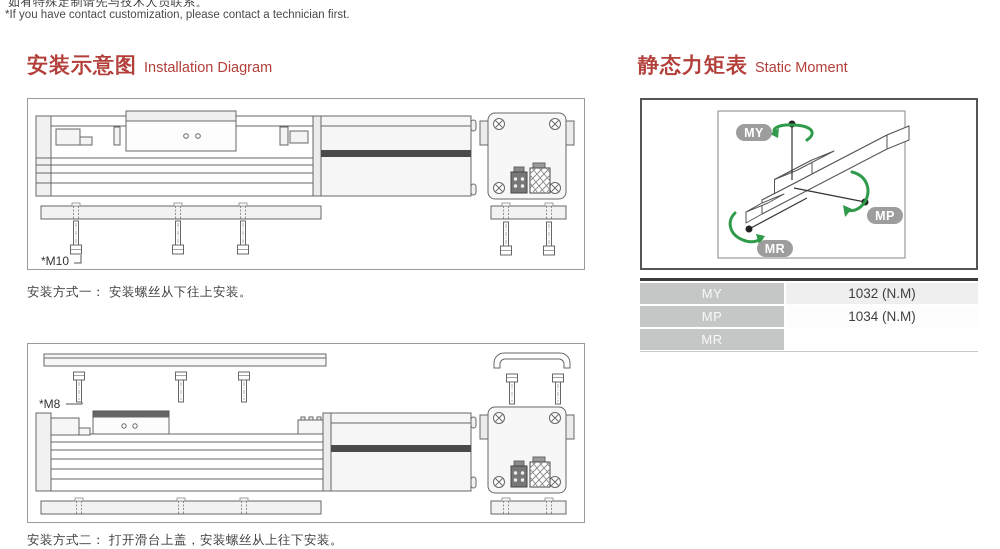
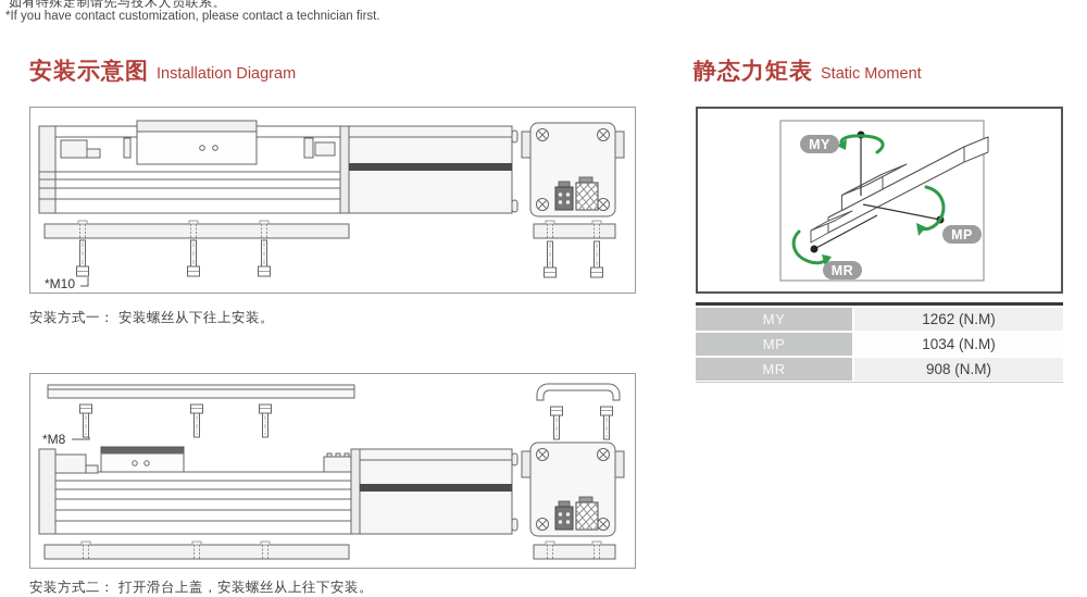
  如有特殊定制请先与技术人员联系。
  *If you have contact customization, please contact a technician first.
  安装示意图 Installation Diagram
  静态力矩表 Static Moment
  *M10
  安装方式一： 安装螺丝从下往上安装。
  *M8
  安装方式二： 打开滑台上盖，安装螺丝从上往下安装。
  MY
  MP
  MR
  MY
- 1032 (N.M)
+ 1262 (N.M)
  MP
  1034 (N.M)
  MR
+ 908 (N.M)
